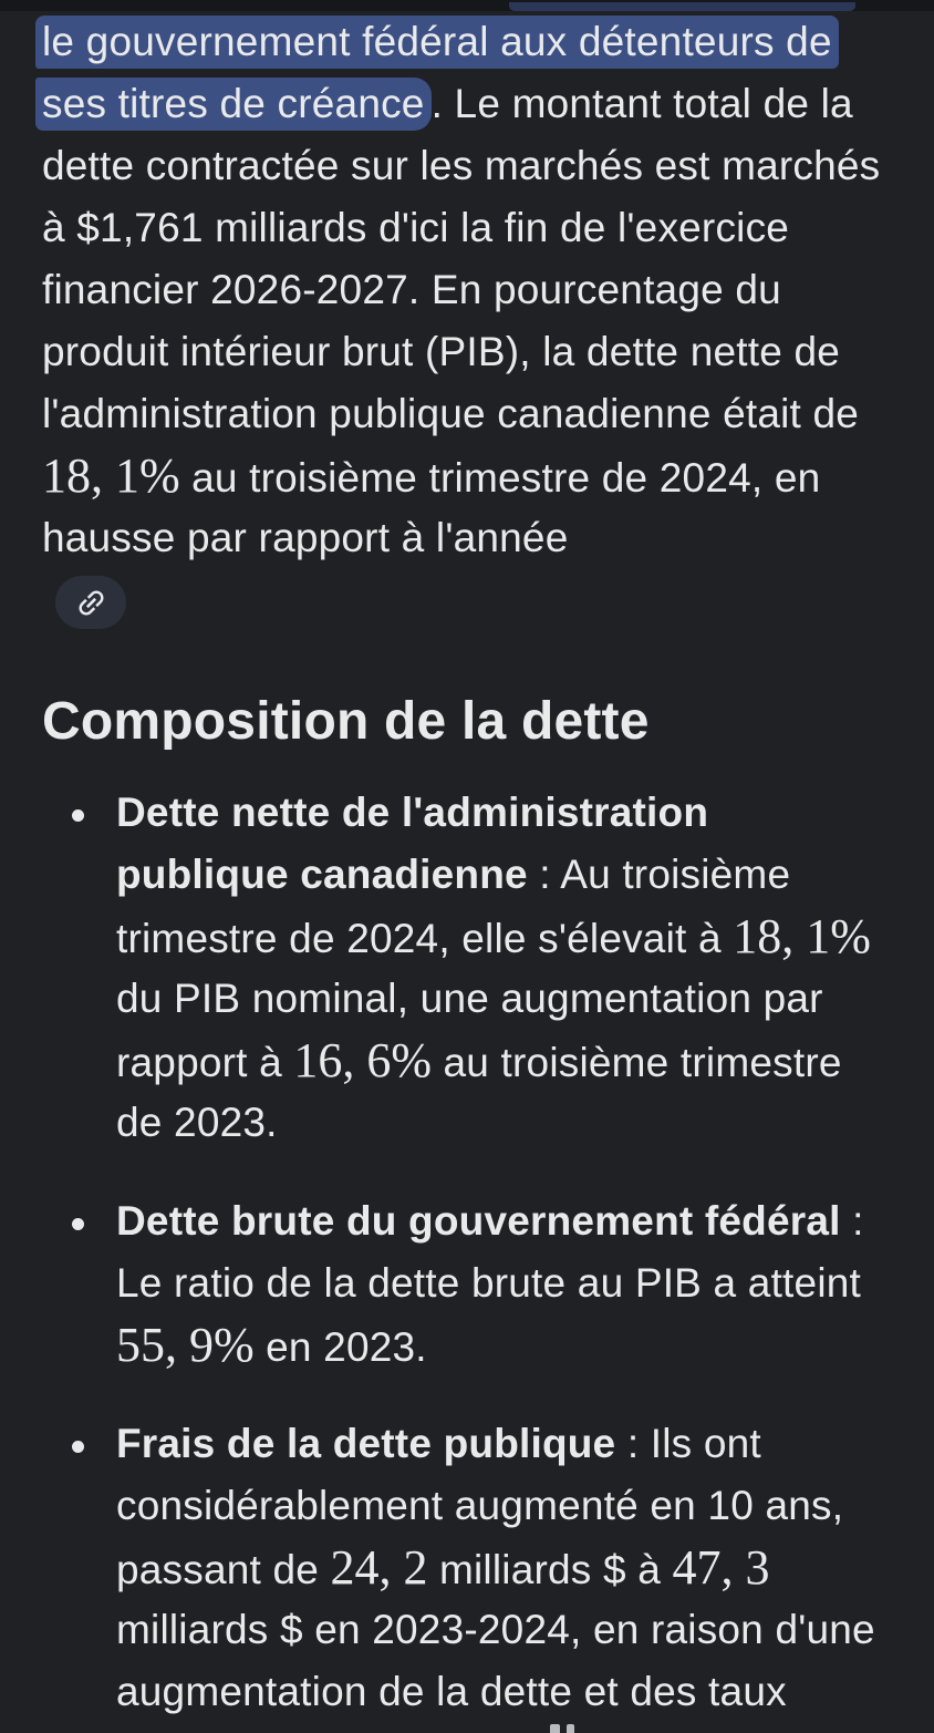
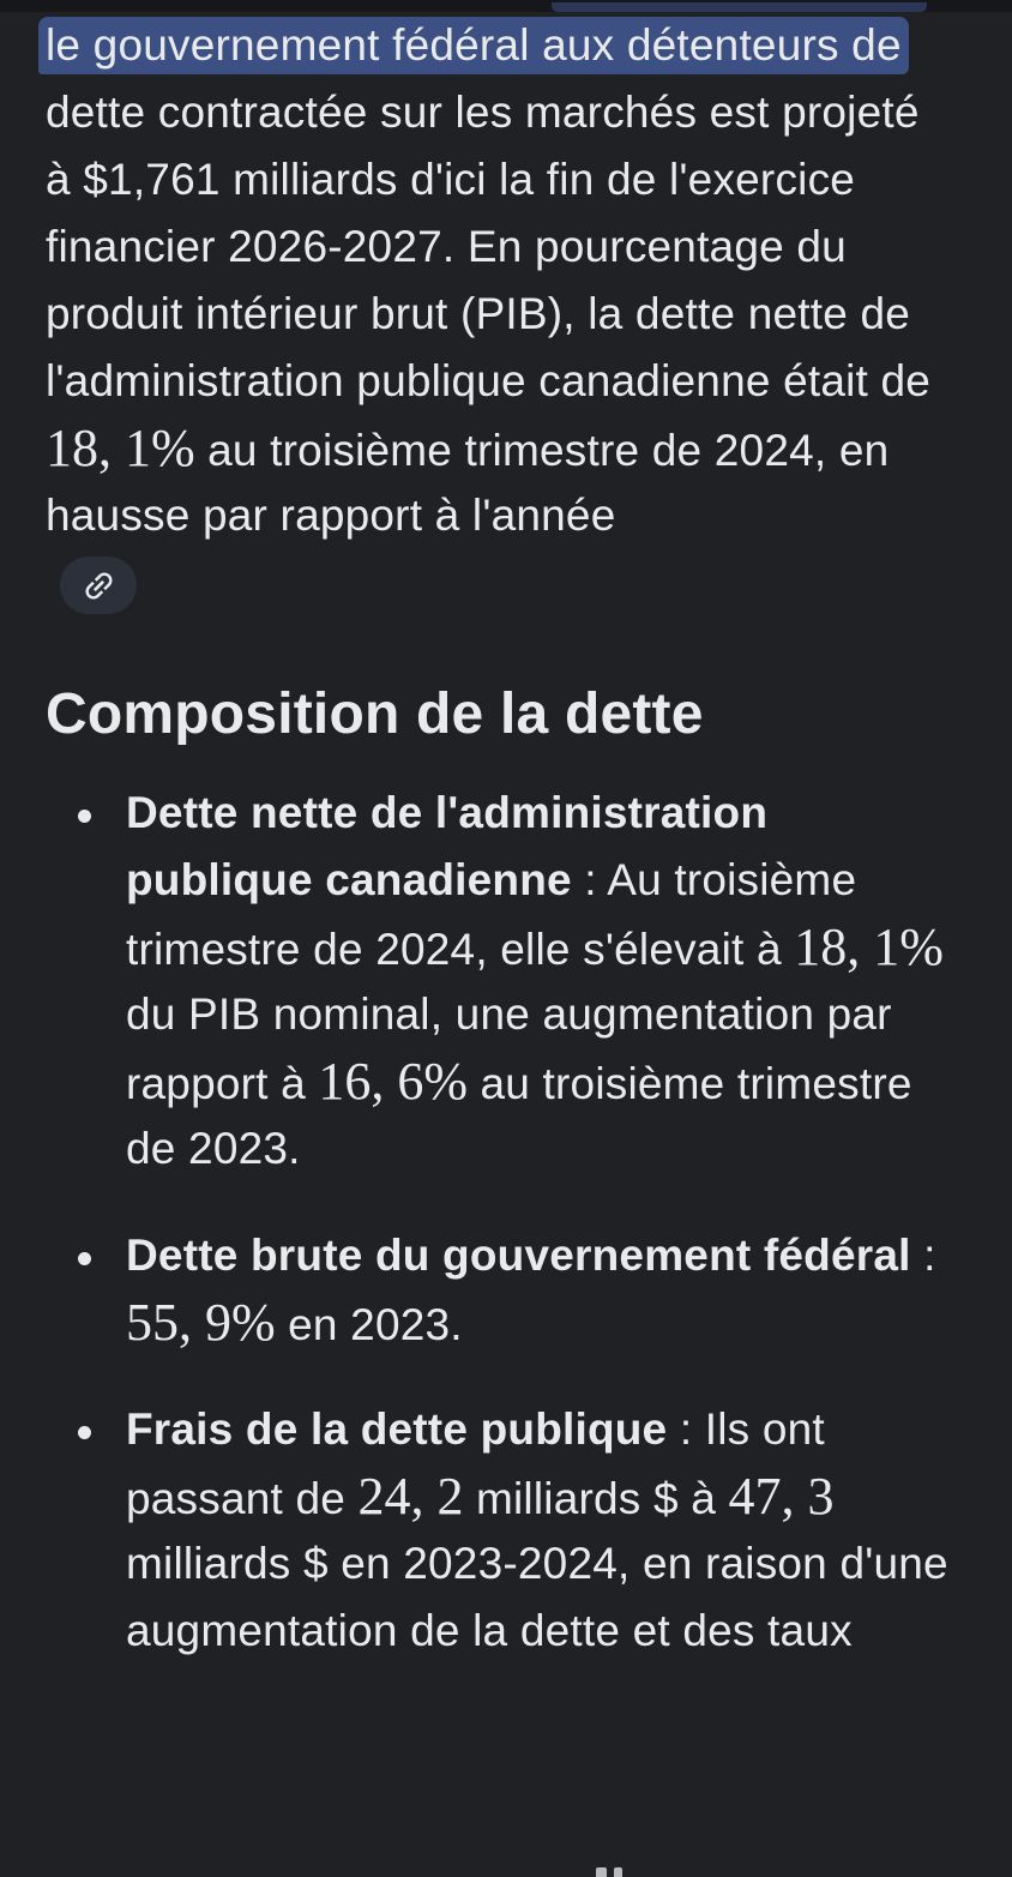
  le gouvernement fédéral aux détenteurs de
- ses titres de créance . Le montant total de la
- dette contractée sur les marchés est marchés
+ dette contractée sur les marchés est projeté
  à $1,761 milliards d'ici la fin de l'exercice
  financier 2026-2027. En pourcentage du
  produit intérieur brut (PIB), la dette nette de
  l'administration publique canadienne était de
  18, 1% au troisième trimestre de 2024, en
  hausse par rapport à l'année
  Composition de la dette
  Dette nette de l'administration
  publique canadienne : Au troisième
  trimestre de 2024, elle s'élevait à 18, 1%
  du PIB nominal, une augmentation par
  rapport à 16, 6% au troisième trimestre
  de 2023.
  Dette brute du gouvernement fédéral :
- Le ratio de la dette brute au PIB a atteint
  55, 9% en 2023.
  Frais de la dette publique : Ils ont
- considérablement augmenté en 10 ans,
  passant de 24, 2 milliards $ à 47, 3
  milliards $ en 2023-2024, en raison d'une
  augmentation de la dette et des taux
